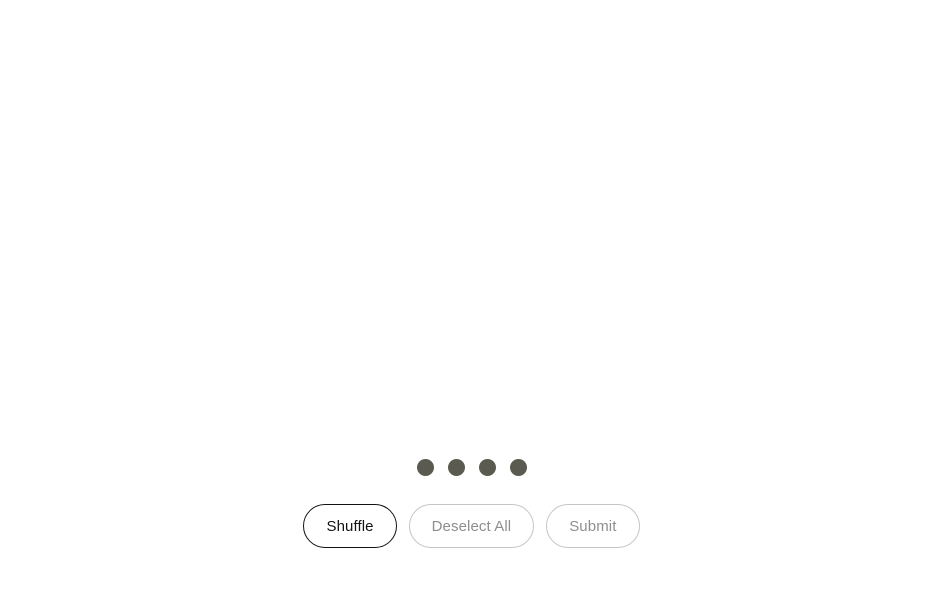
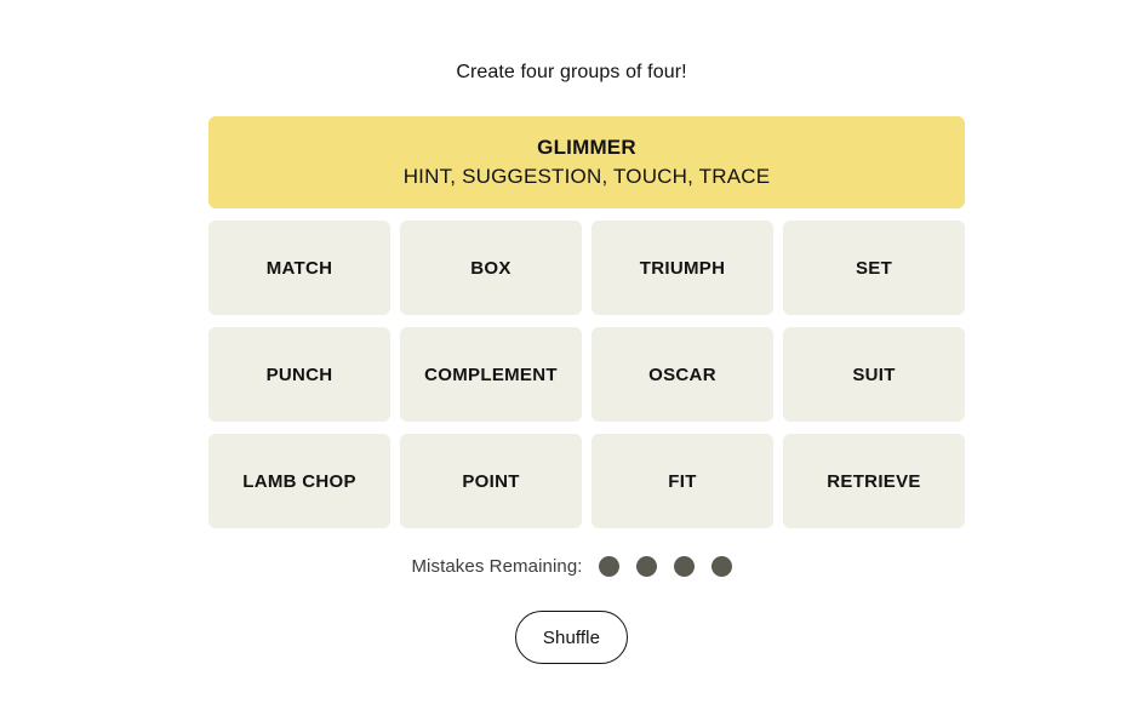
+ Create four groups of four!
+ GLIMMER
+ HINT, SUGGESTION, TOUCH, TRACE
+ MATCH
+ BOX
+ TRIUMPH
+ SET
+ PUNCH
+ COMPLEMENT
+ OSCAR
+ SUIT
+ LAMB CHOP
+ POINT
+ FIT
+ RETRIEVE
+ Mistakes Remaining:
  Shuffle
- Deselect All
- Submit
